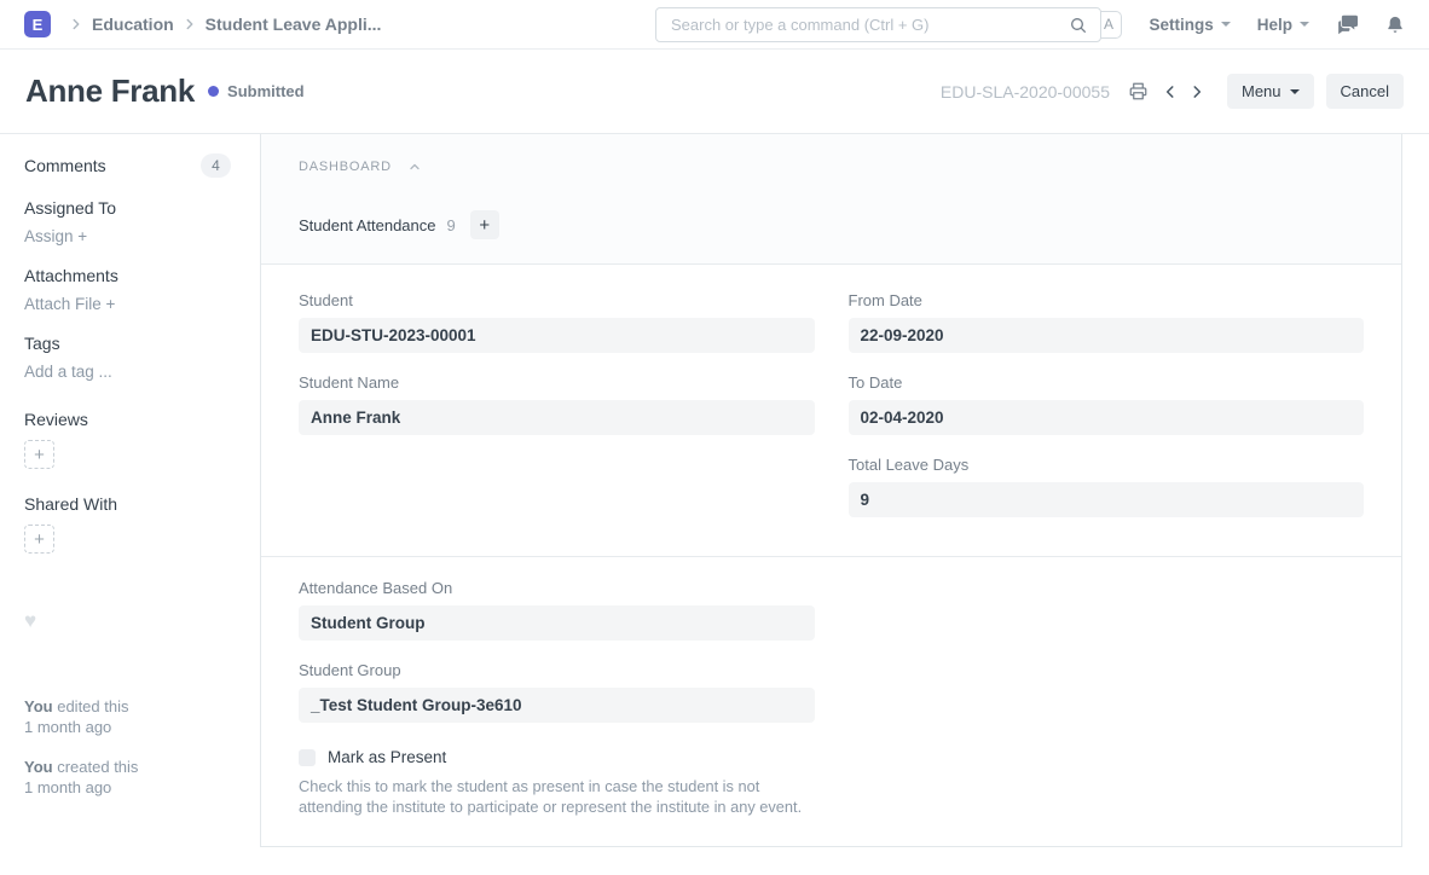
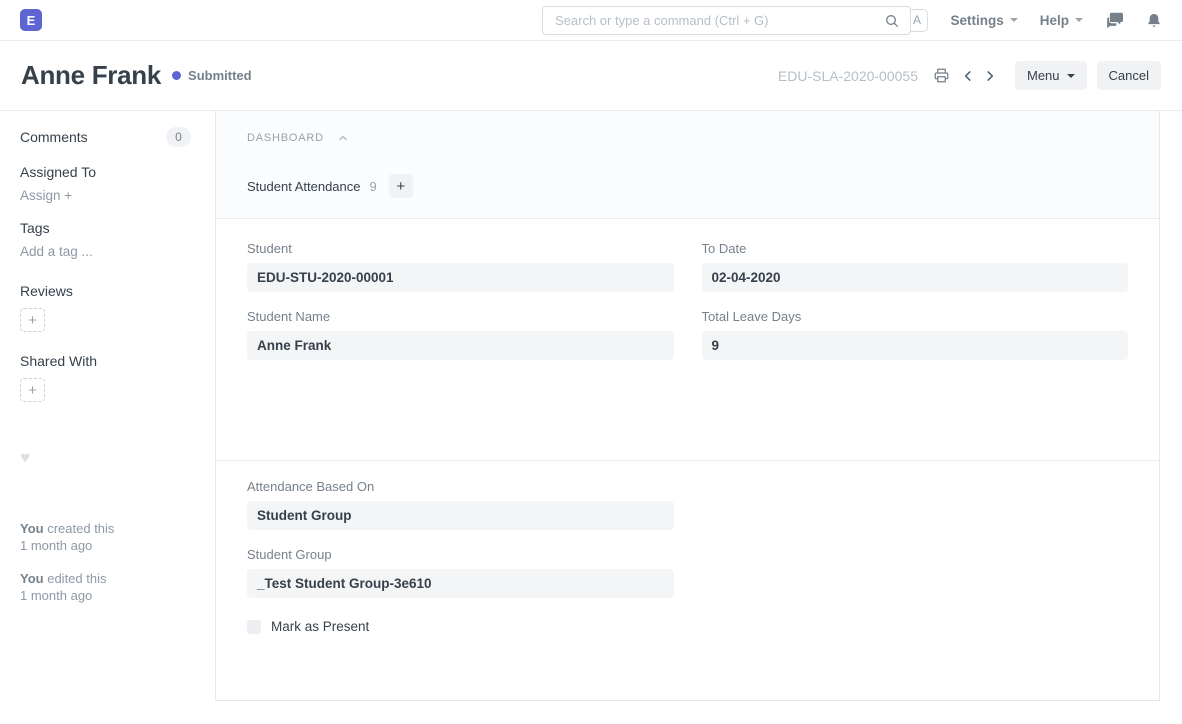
  E
- Education
- Student Leave Appli...
  Search or type a command (Ctrl + G)
  A
  Settings
  Help
  Anne Frank
  Submitted
  EDU-SLA-2020-00055
  Menu
  Cancel
  Comments
- 4
+ 0
  Assigned To
  Assign +
- Attachments
- Attach File +
  Tags
  Add a tag ...
  Reviews
  +
  Shared With
  +
  ♥
- You edited this
+ You created this
  1 month ago
- You created this
+ You edited this
  1 month ago
  DASHBOARD
  Student Attendance
  9
  +
  Student
- EDU-STU-2023-00001
+ EDU-STU-2020-00001
  Student Name
  Anne Frank
- From Date
- 22-09-2020
  To Date
  02-04-2020
  Total Leave Days
  9
  Attendance Based On
  Student Group
  Student Group
  _Test Student Group-3e610
  Mark as Present
- Check this to mark the student as present in case the student is not attending the institute to participate or represent the institute in any event.
